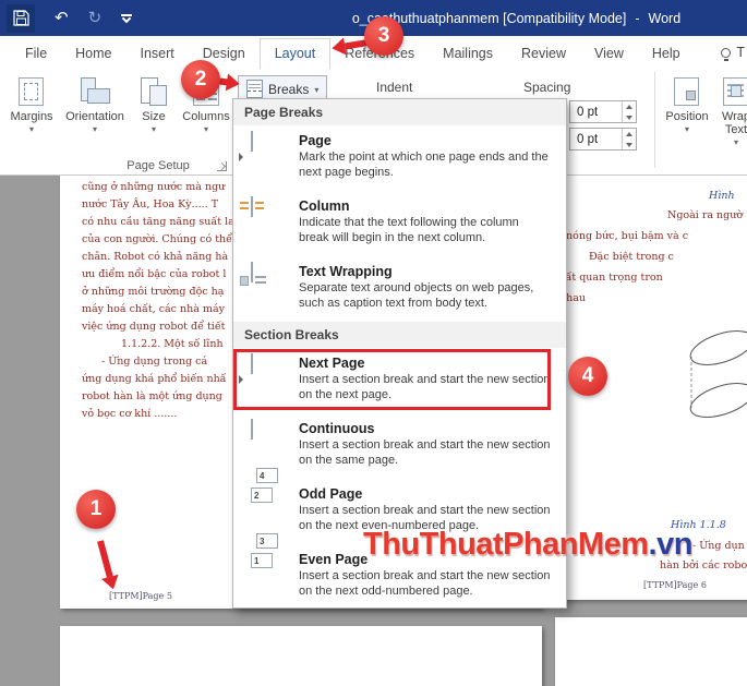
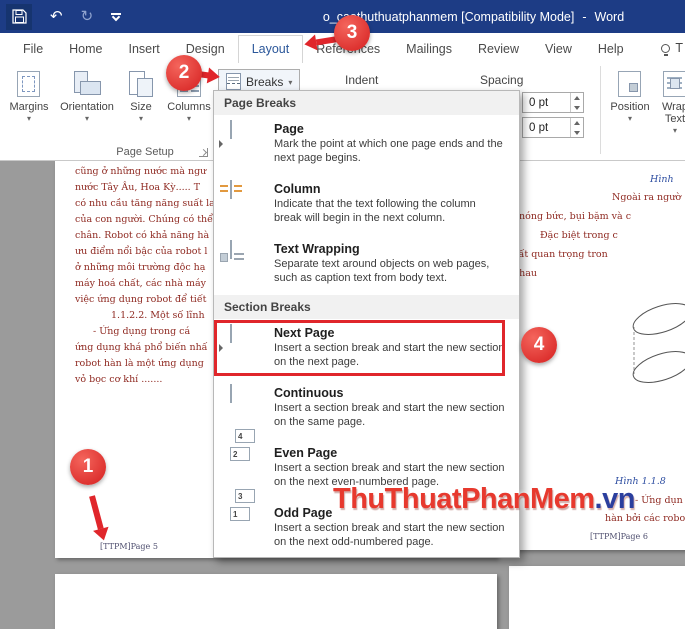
  ↶
  ↻
  o_chuthuatphanmem [Compatibility Mode]
  -
  Word
  File
  Home
  Insert
  Design
  Layout
  Refeces
  Mailings
  Review
  View
  Help
  T
  Margins
  ▾
  Orientation
  ▾
  Size
  ▾
  Columns
  ▾
  Breaks
  ▾
  Indent
  Spacing
  0 pt
  0 pt
  Position
  ▾
  Wra Text
  ▾
  Page Setup
  cũng ở những nước mà ngư
  nước Tây Âu, Hoa Kỳ..... T
  có nhu cầu tăng năng suất la
  của con người. Chúng có thể
  chân. Robot có khả năng hà
  ưu điểm nổi bậc của robot l
  ở những môi trường độc hạ
  máy hoá chất, các nhà máy
  việc ứng dụng robot để tiết
  1.1.2.2. Một số lĩnh
  - Ứng dụng trong cá
  ứng dụng khá phổ biến nhấ
  robot hàn là một ứng dụng
  vỏ bọc cơ khí .......
  [TTPM]Page 5
  Hình
  Ngoài ra ngườ
  nóng bức, bụi bặm và c
  Đặc biệt trong c
  ất quan trọng tron
  hau
  Hình 1.1.8
  - Ứng dụn
  hàn bởi các robo
  [TTPM]Page 6
  Page Breaks
  Page
  Mark the point at which one page ends and the next page begins.
  Column
  Indicate that the text following the column break will begin in the next column.
  Text Wrapping
  Separate text around objects on web pages, such as caption text from body text.
  Section Breaks
  Next Page
  Insert a section break and start the new section on the next page.
  Continuous
  Insert a section break and start the new section on the same page.
  2
  4
- Odd Page
+ Even Page
  Insert a section break and start the new section on the next even-numbered page.
  1
  3
- Even Page
+ Odd Page
  Insert a section break and start the new section on the next odd-numbered page.
  ThuThuatPhanMem.vn
  1
  2
  3
  4
